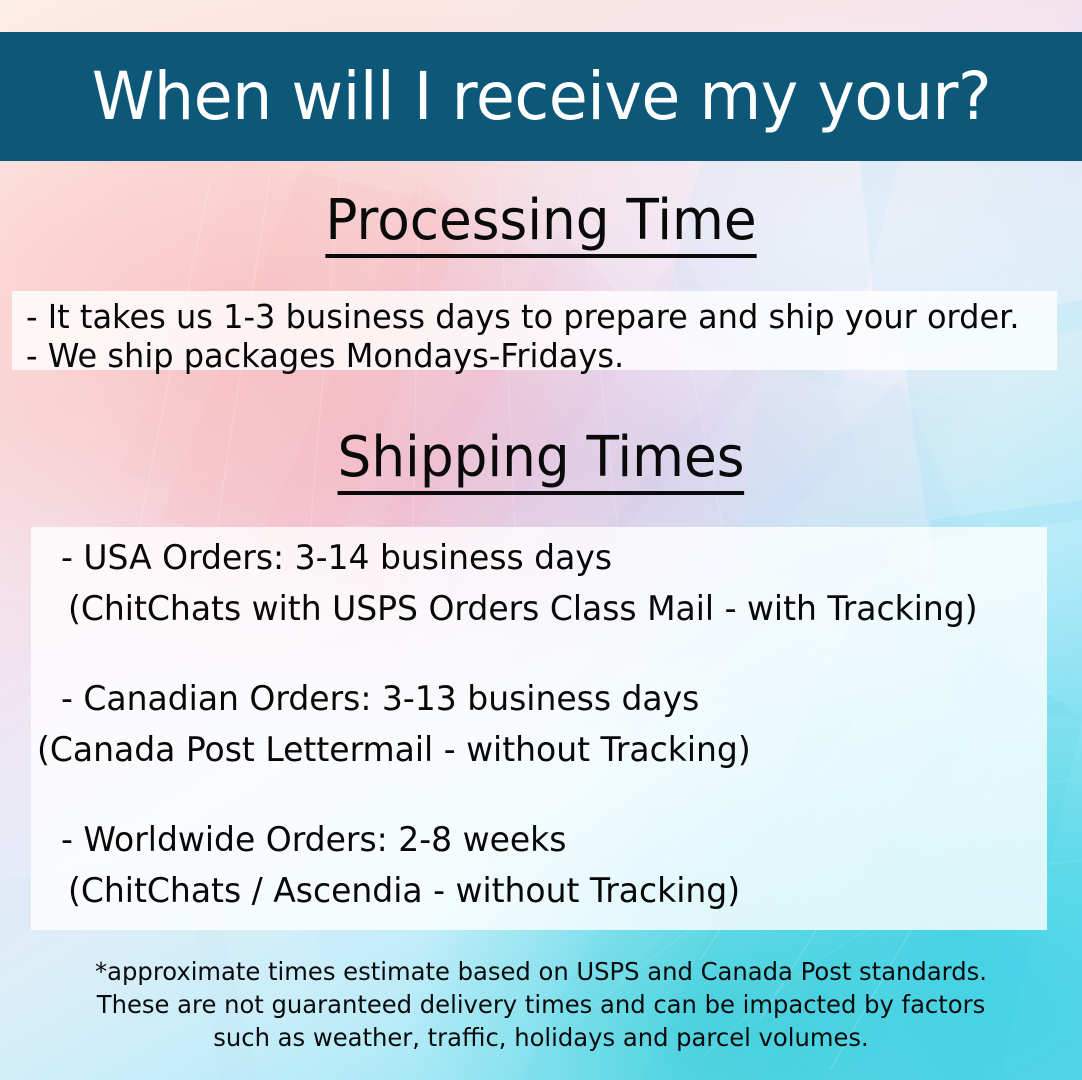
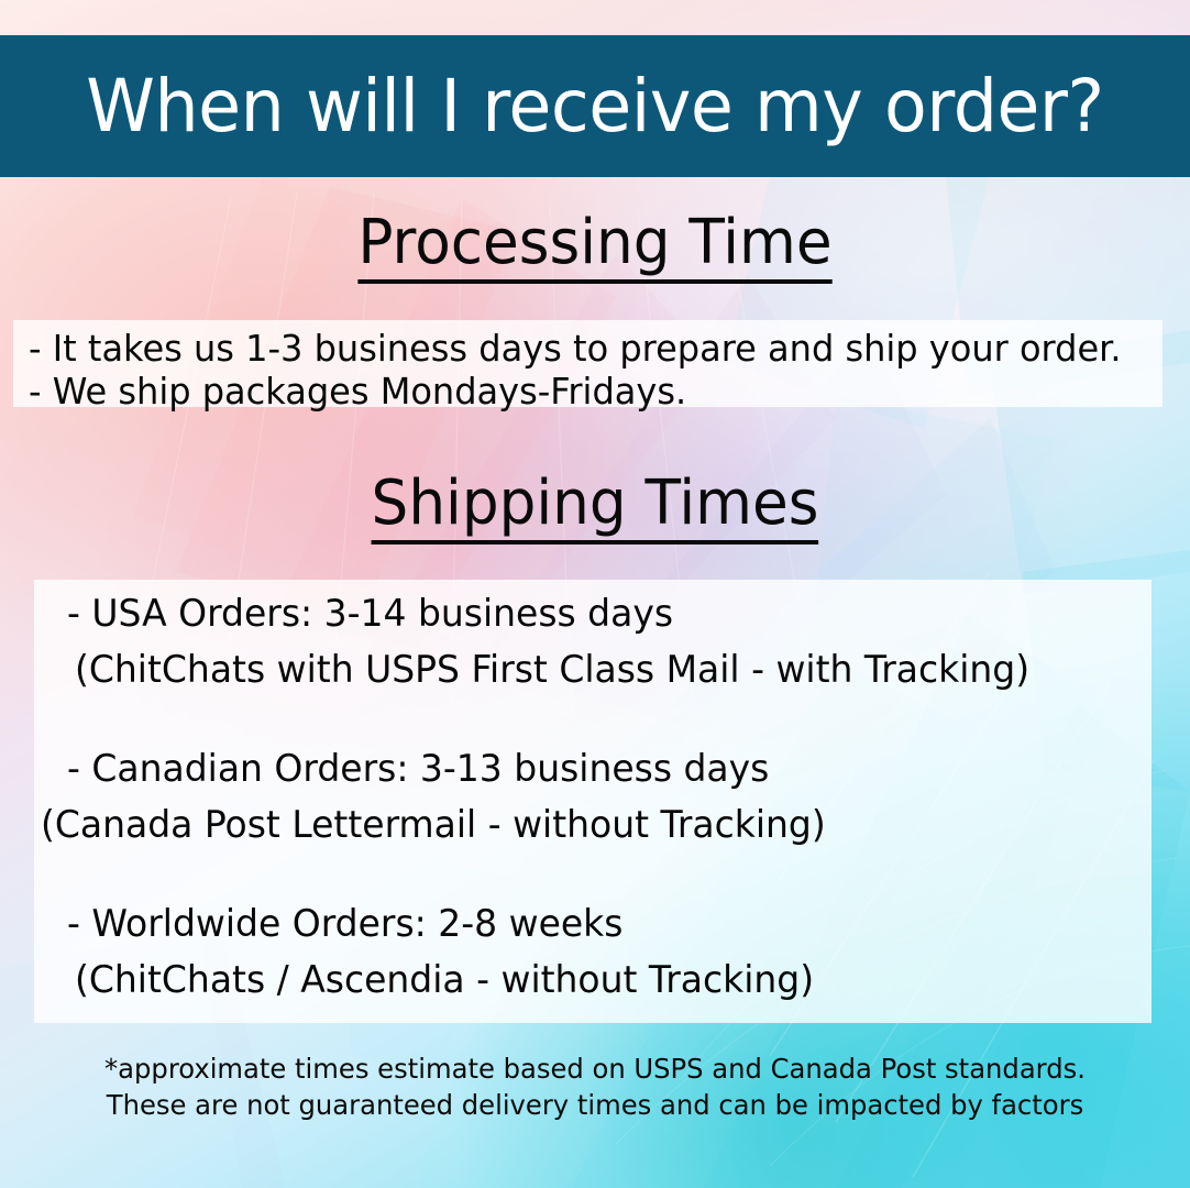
- When will I receive my your?
+ When will I receive my order?
  Processing Time
  - It takes us 1-3 business days to prepare and ship your order.
  - We ship packages Mondays-Fridays.
  Shipping Times
  - USA Orders: 3-14 business days
- (ChitChats with USPS Orders Class Mail - with Tracking)
+ (ChitChats with USPS First Class Mail - with Tracking)
  - Canadian Orders: 3-13 business days
  (Canada Post Lettermail - without Tracking)
  - Worldwide Orders: 2-8 weeks
  (ChitChats / Ascendia - without Tracking)
  *approximate times estimate based on USPS and Canada Post standards.
  These are not guaranteed delivery times and can be impacted by factors
- such as weather, traffic, holidays and parcel volumes.
